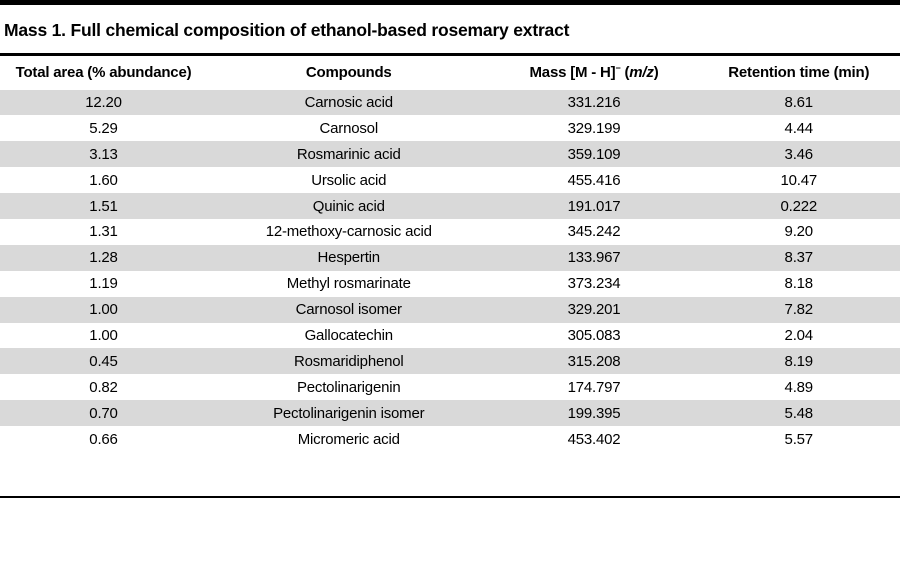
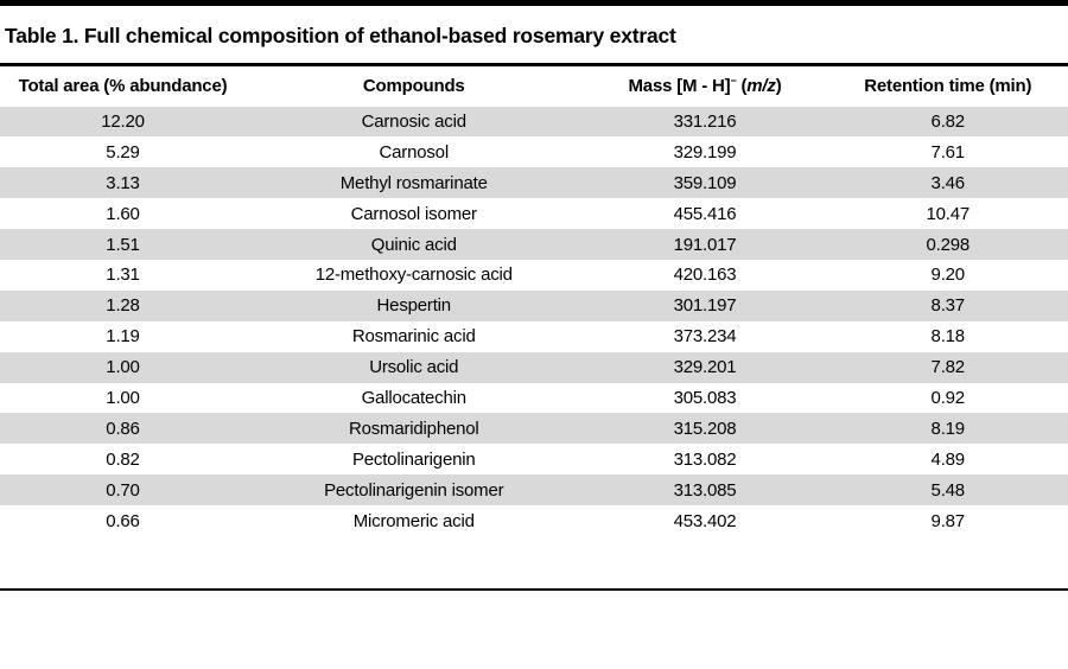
- Mass 1. Full chemical composition of ethanol-based rosemary extract
+ Table 1. Full chemical composition of ethanol-based rosemary extract
  Total area (% abundance)	Compounds	Mass [M - H]− (m/z)	Retention time (min)
- 12.20	Carnosic acid	331.216	8.61
+ 12.20	Carnosic acid	331.216	6.82
- 5.29	Carnosol	329.199	4.44
+ 5.29	Carnosol	329.199	7.61
- 3.13	Rosmarinic acid	359.109	3.46
+ 3.13	Methyl rosmarinate	359.109	3.46
- 1.60	Ursolic acid	455.416	10.47
+ 1.60	Carnosol isomer	455.416	10.47
- 1.51	Quinic acid	191.017	0.222
+ 1.51	Quinic acid	191.017	0.298
- 1.31	12-methoxy-carnosic acid	345.242	9.20
+ 1.31	12-methoxy-carnosic acid	420.163	9.20
- 1.28	Hespertin	133.967	8.37
+ 1.28	Hespertin	301.197	8.37
- 1.19	Methyl rosmarinate	373.234	8.18
+ 1.19	Rosmarinic acid	373.234	8.18
- 1.00	Carnosol isomer	329.201	7.82
+ 1.00	Ursolic acid	329.201	7.82
- 1.00	Gallocatechin	305.083	2.04
+ 1.00	Gallocatechin	305.083	0.92
- 0.45	Rosmaridiphenol	315.208	8.19
+ 0.86	Rosmaridiphenol	315.208	8.19
- 0.82	Pectolinarigenin	174.797	4.89
+ 0.82	Pectolinarigenin	313.082	4.89
- 0.70	Pectolinarigenin isomer	199.395	5.48
+ 0.70	Pectolinarigenin isomer	313.085	5.48
- 0.66	Micromeric acid	453.402	5.57
+ 0.66	Micromeric acid	453.402	9.87
